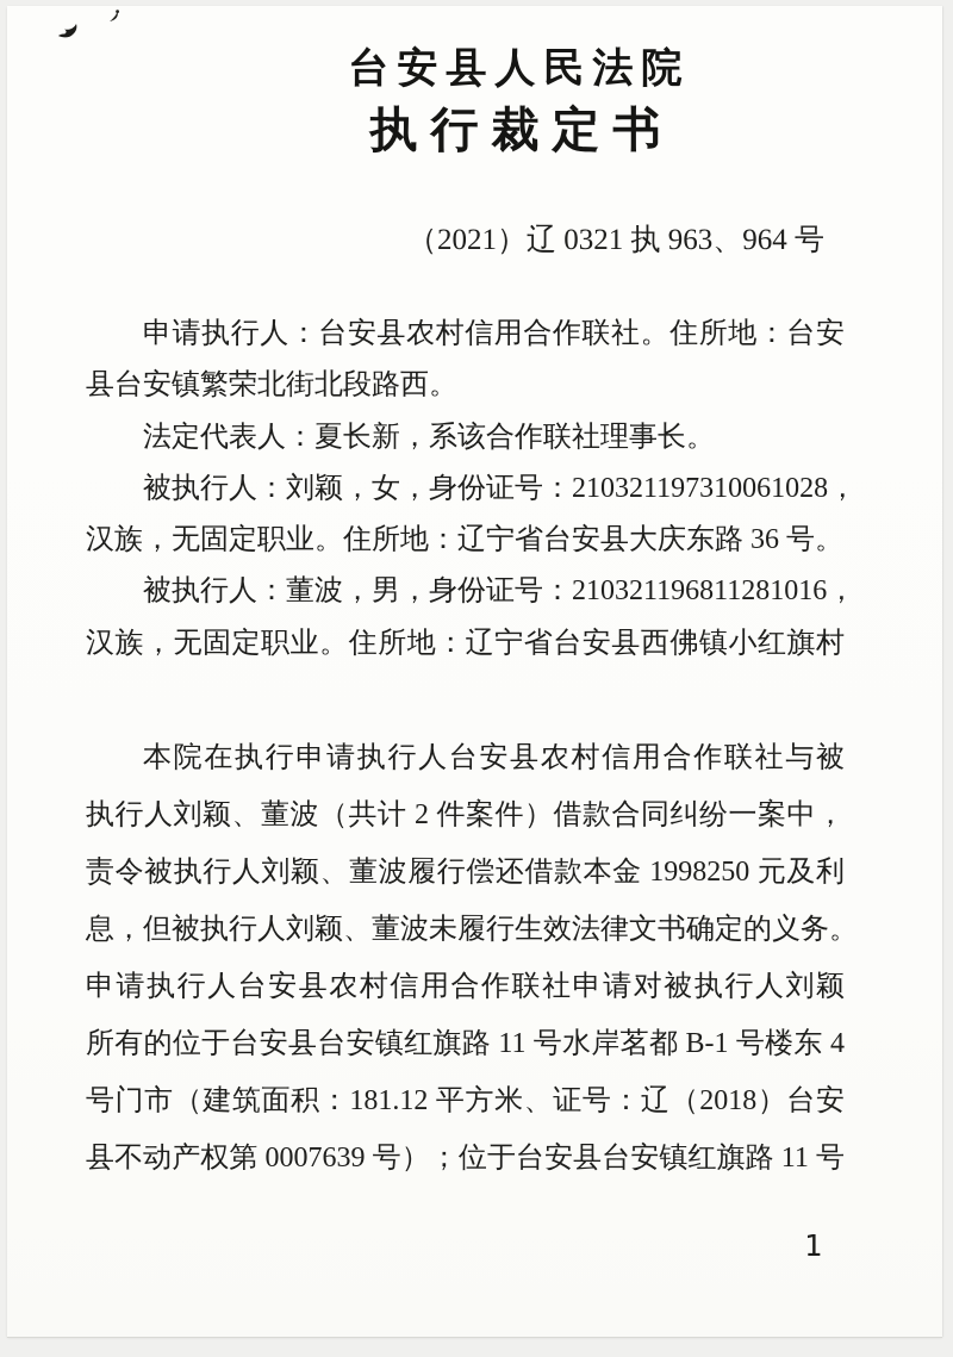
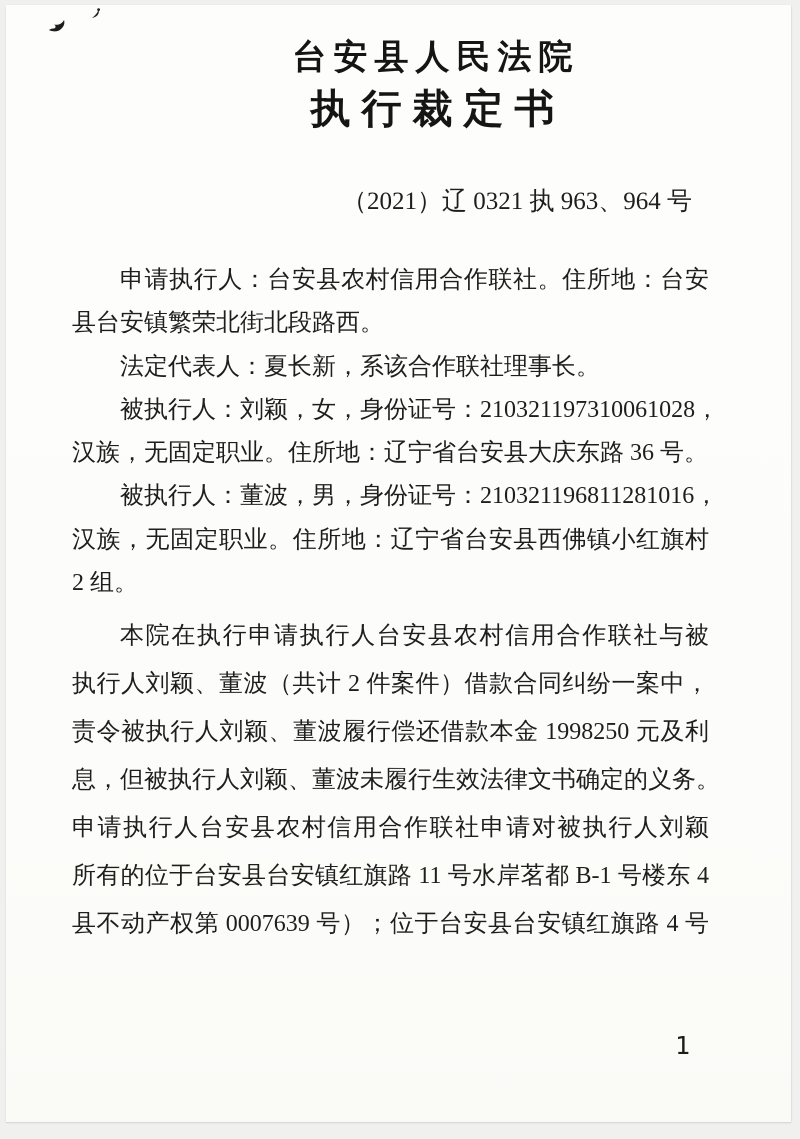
  台安县人民法院
  执行裁定书
  （2021）辽 0321 执 963、964 号
  申请执行人：台安县农村信用合作联社。住所地：台安
  县台安镇繁荣北街北段路西。
  法定代表人：夏长新，系该合作联社理事长。
  被执行人：刘颖，女，身份证号：210321197310061028，
  汉族，无固定职业。住所地：辽宁省台安县大庆东路 36 号。
  被执行人：董波，男，身份证号：210321196811281016，
  汉族，无固定职业。住所地：辽宁省台安县西佛镇小红旗村
+ 2 组。
  本院在执行申请执行人台安县农村信用合作联社与被
  执行人刘颖、董波（共计 2 件案件）借款合同纠纷一案中，
  责令被执行人刘颖、董波履行偿还借款本金 1998250 元及利
  息，但被执行人刘颖、董波未履行生效法律文书确定的义务。
  申请执行人台安县农村信用合作联社申请对被执行人刘颖
  所有的位于台安县台安镇红旗路 11 号水岸茗都 B-1 号楼东 4
- 号门市（建筑面积：181.12 平方米、证号：辽（2018）台安
- 县不动产权第 0007639 号）；位于台安县台安镇红旗路 11 号
+ 县不动产权第 0007639 号）；位于台安县台安镇红旗路 4 号
  1
